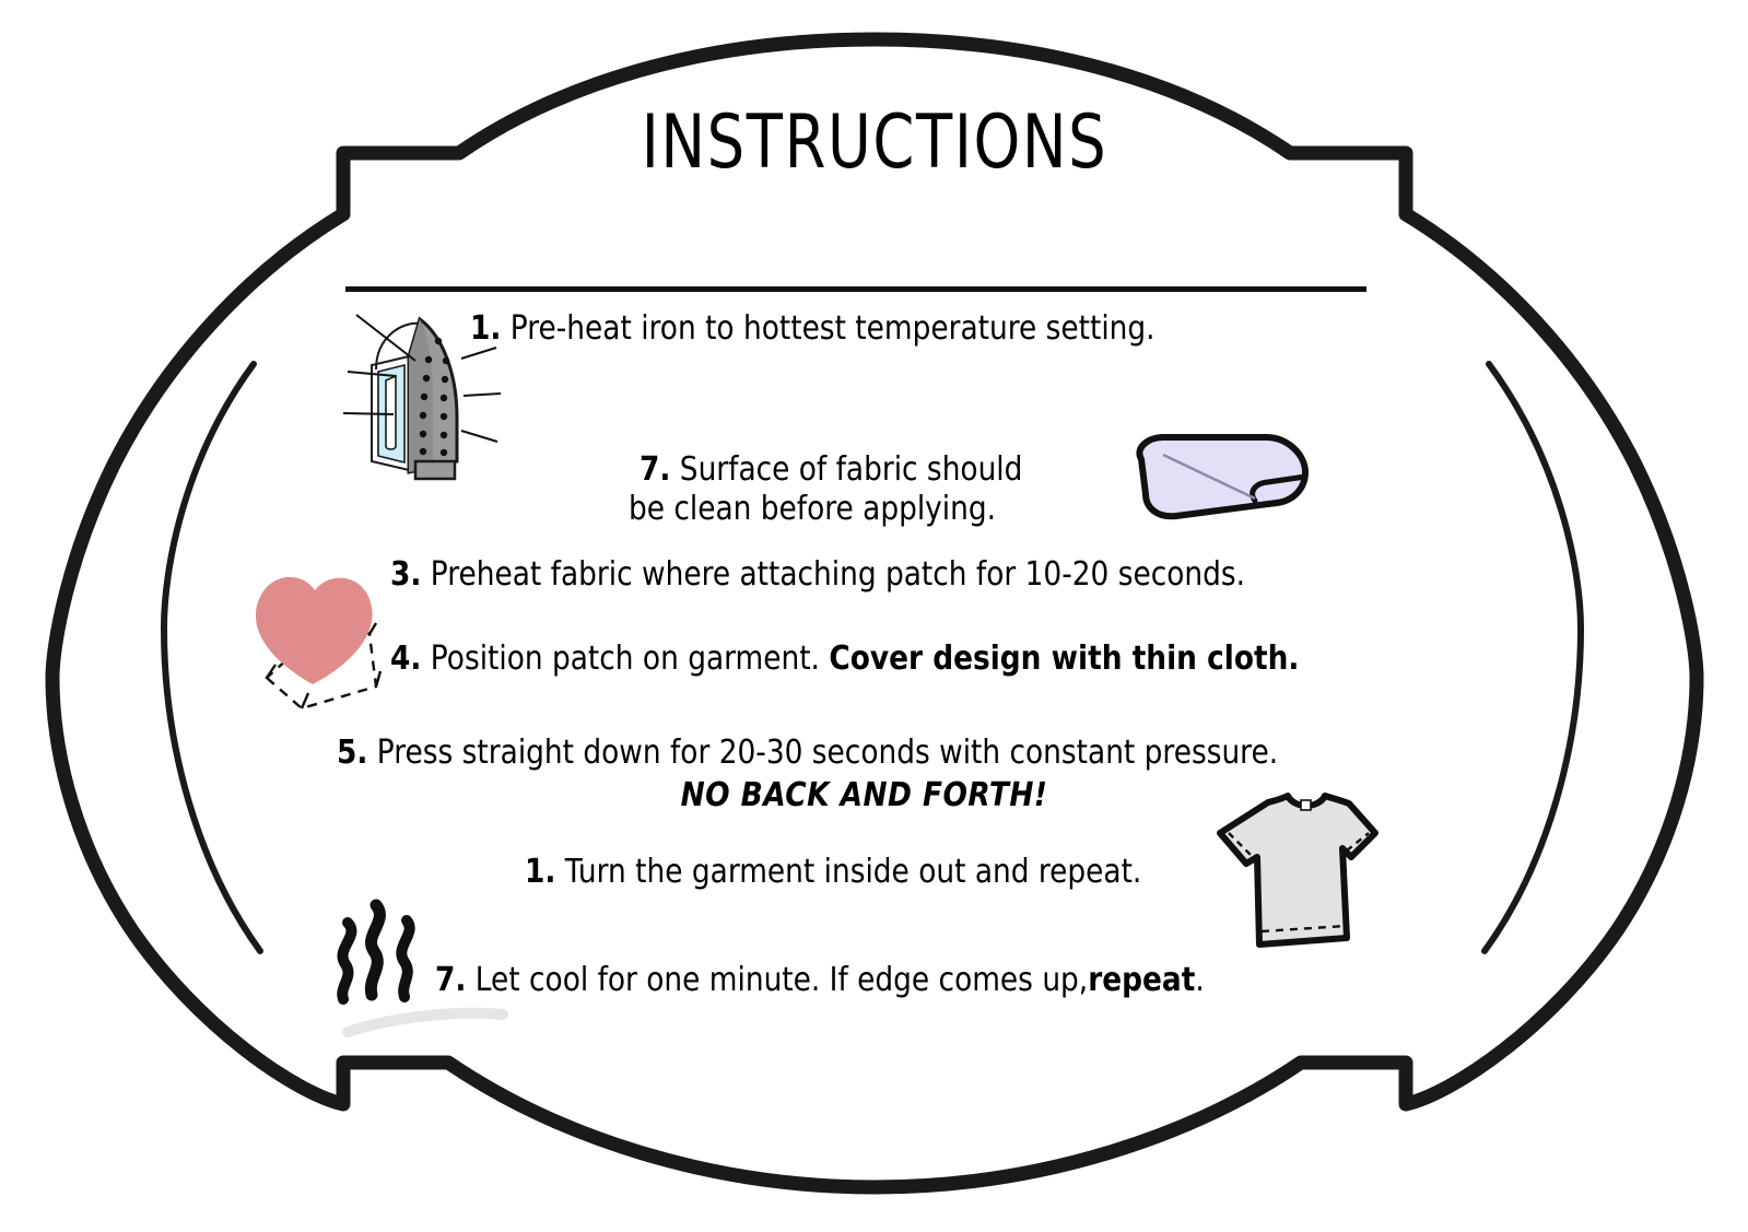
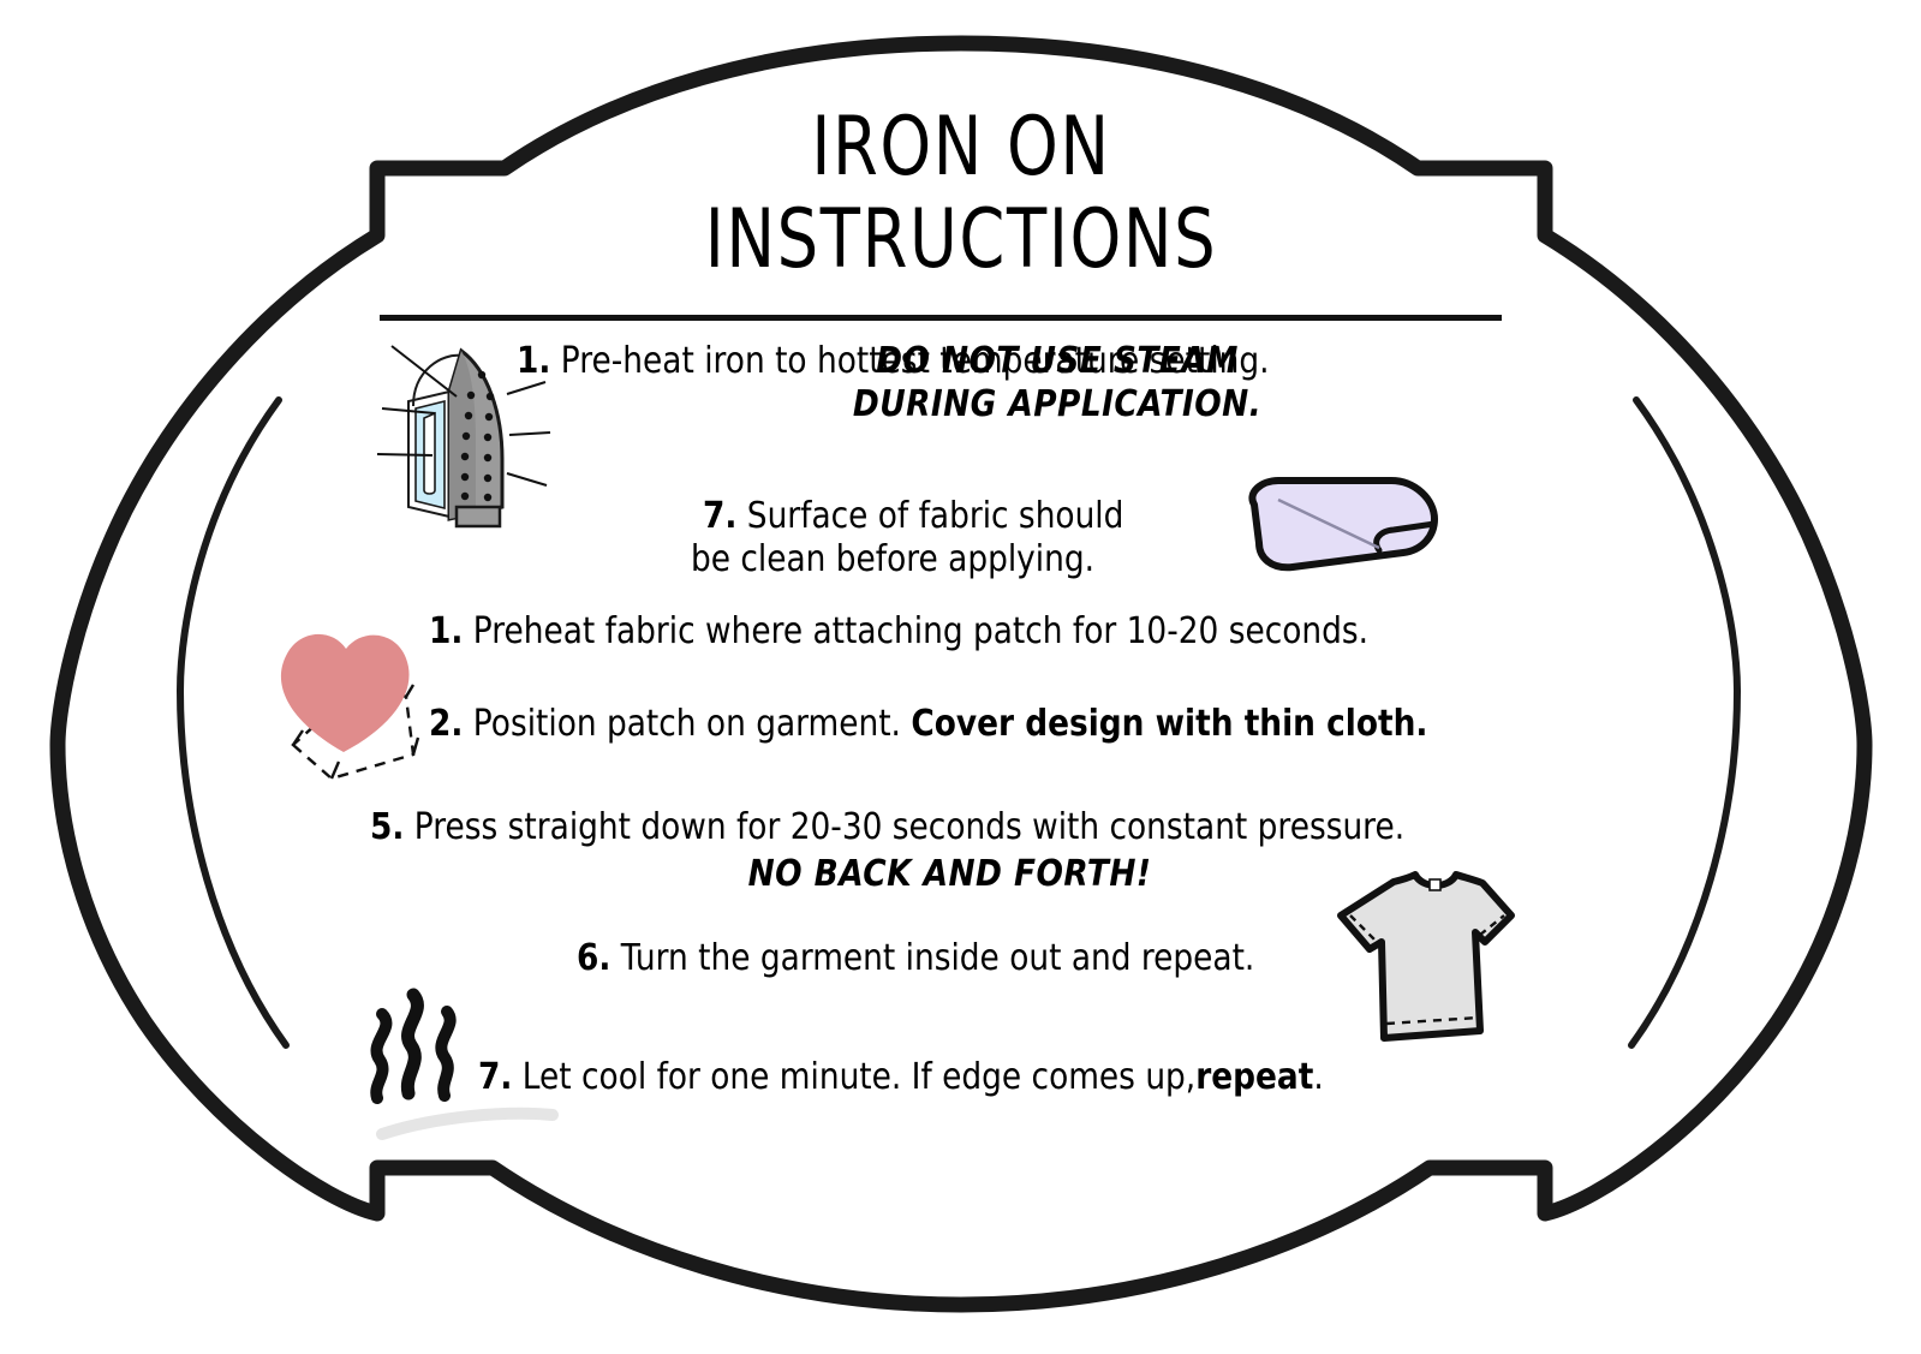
+ IRON ON
  INSTRUCTIONS
  1. Pre-heat iron to hottest temperature setting.
+ DO NOT USE STEAM
+ DURING APPLICATION.
  7. Surface of fabric should
  be clean before applying.
- 3. Preheat fabric where attaching patch for 10-20 seconds.
+ 1. Preheat fabric where attaching patch for 10-20 seconds.
- 4. Position patch on garment. Cover design with thin cloth.
+ 2. Position patch on garment. Cover design with thin cloth.
  5. Press straight down for 20-30 seconds with constant pressure.
  NO BACK AND FORTH!
- 1. Turn the garment inside out and repeat.
+ 6. Turn the garment inside out and repeat.
  7. Let cool for one minute. If edge comes up,repeat.
